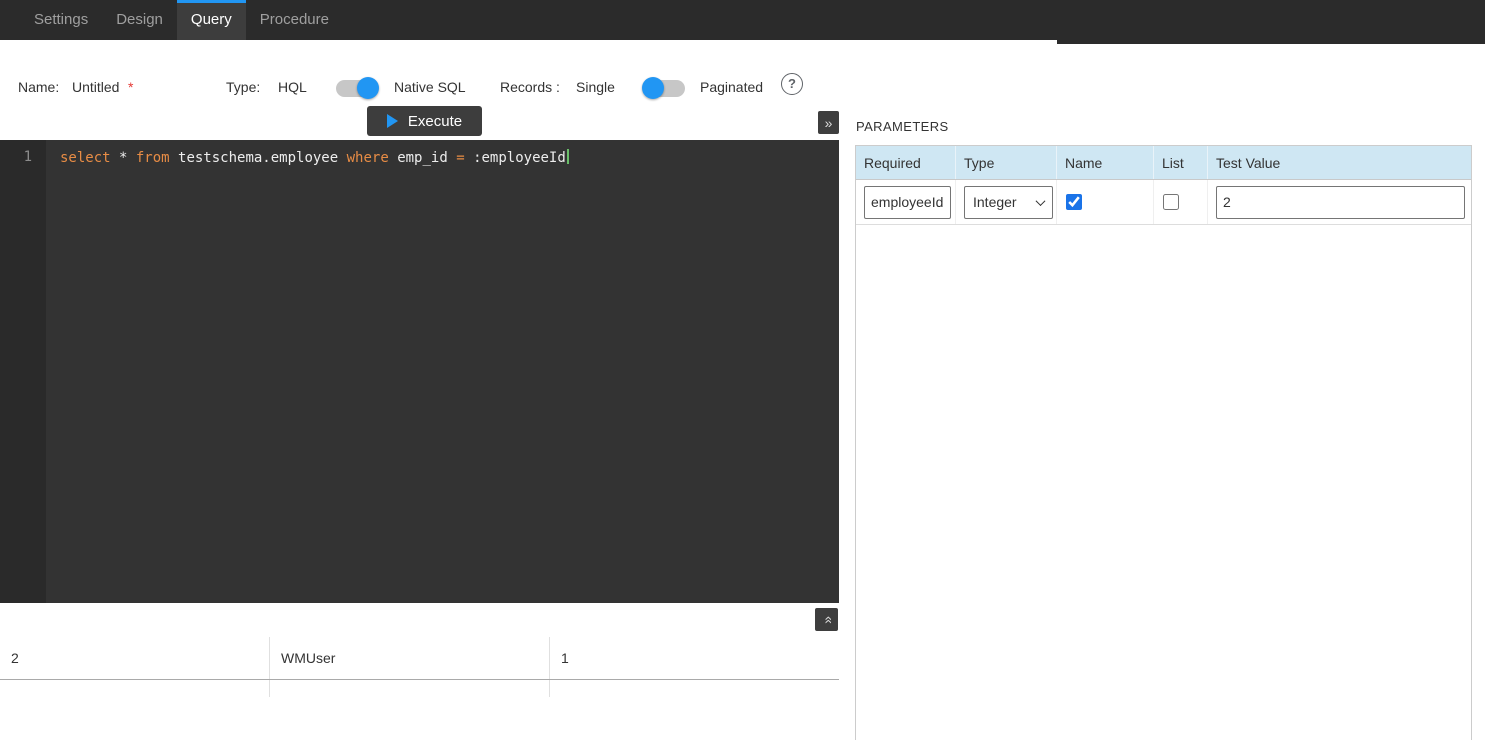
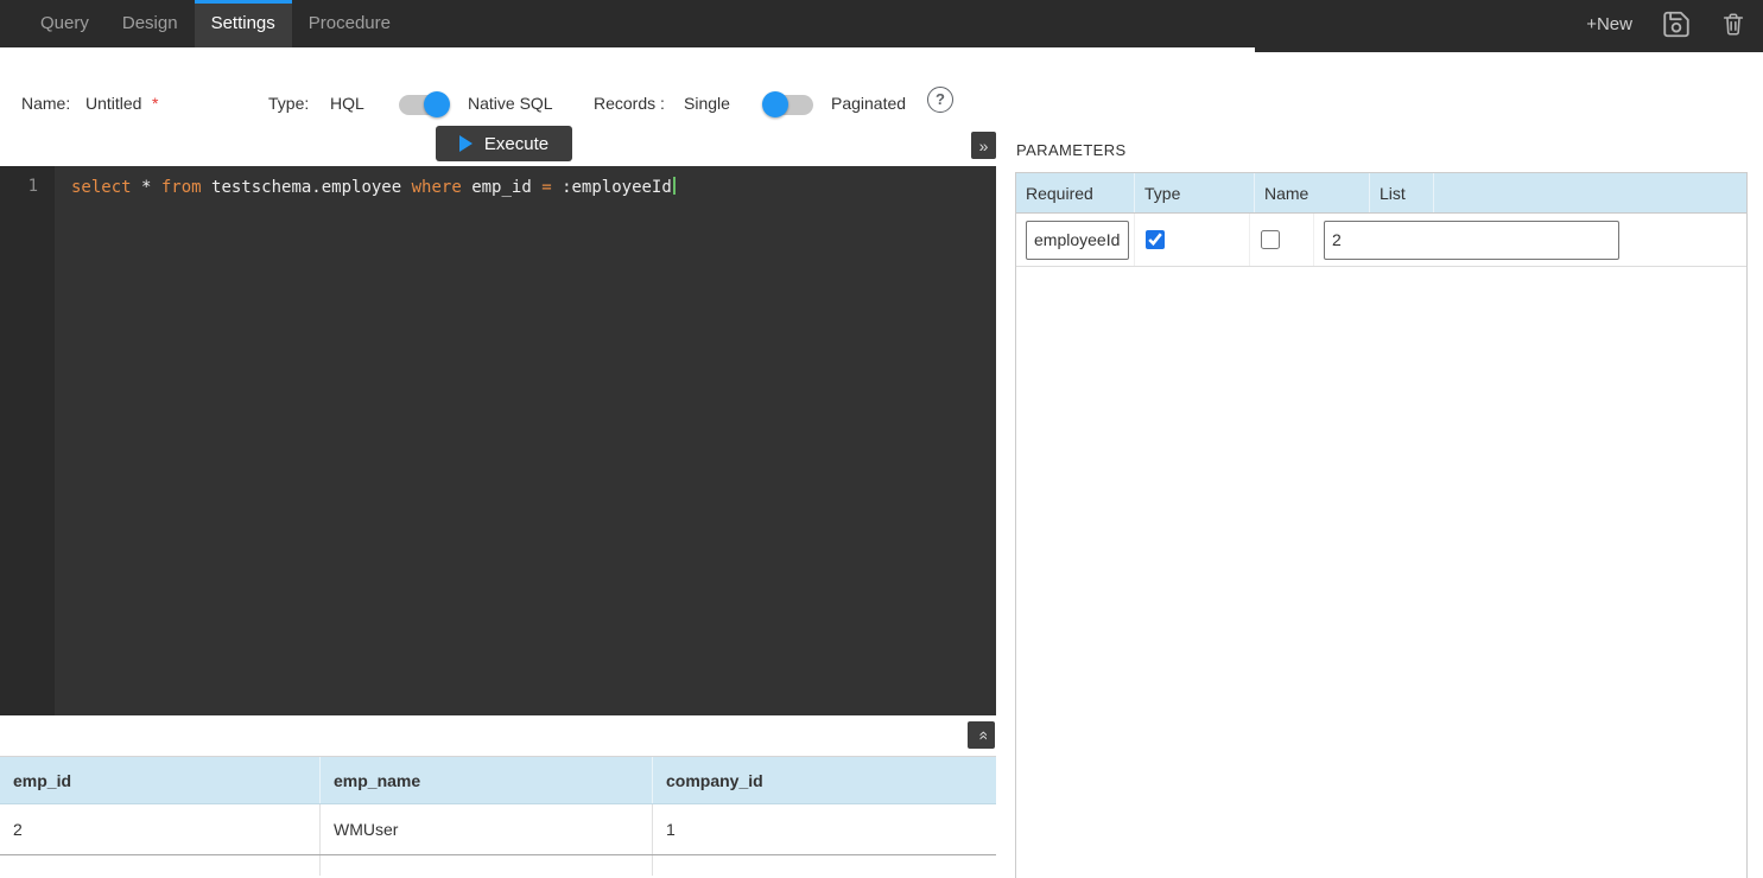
- Settings
+ Query
  Design
- Query
+ Settings
  Procedure
+ +New
  Name:
  Untitled
  *
  Type:
  HQL
  Native SQL
  Records :
  Single
  Paginated
  ?
  Execute
  »
  1
  select * from testschema.employee where emp_id = :employeeId
+ emp_id
+ emp_name
+ company_id
  2
  WMUser
  1
  PARAMETERS
  Required
  Type
  Name
  List
- Test Value
  employeeId
- Integer
  2
